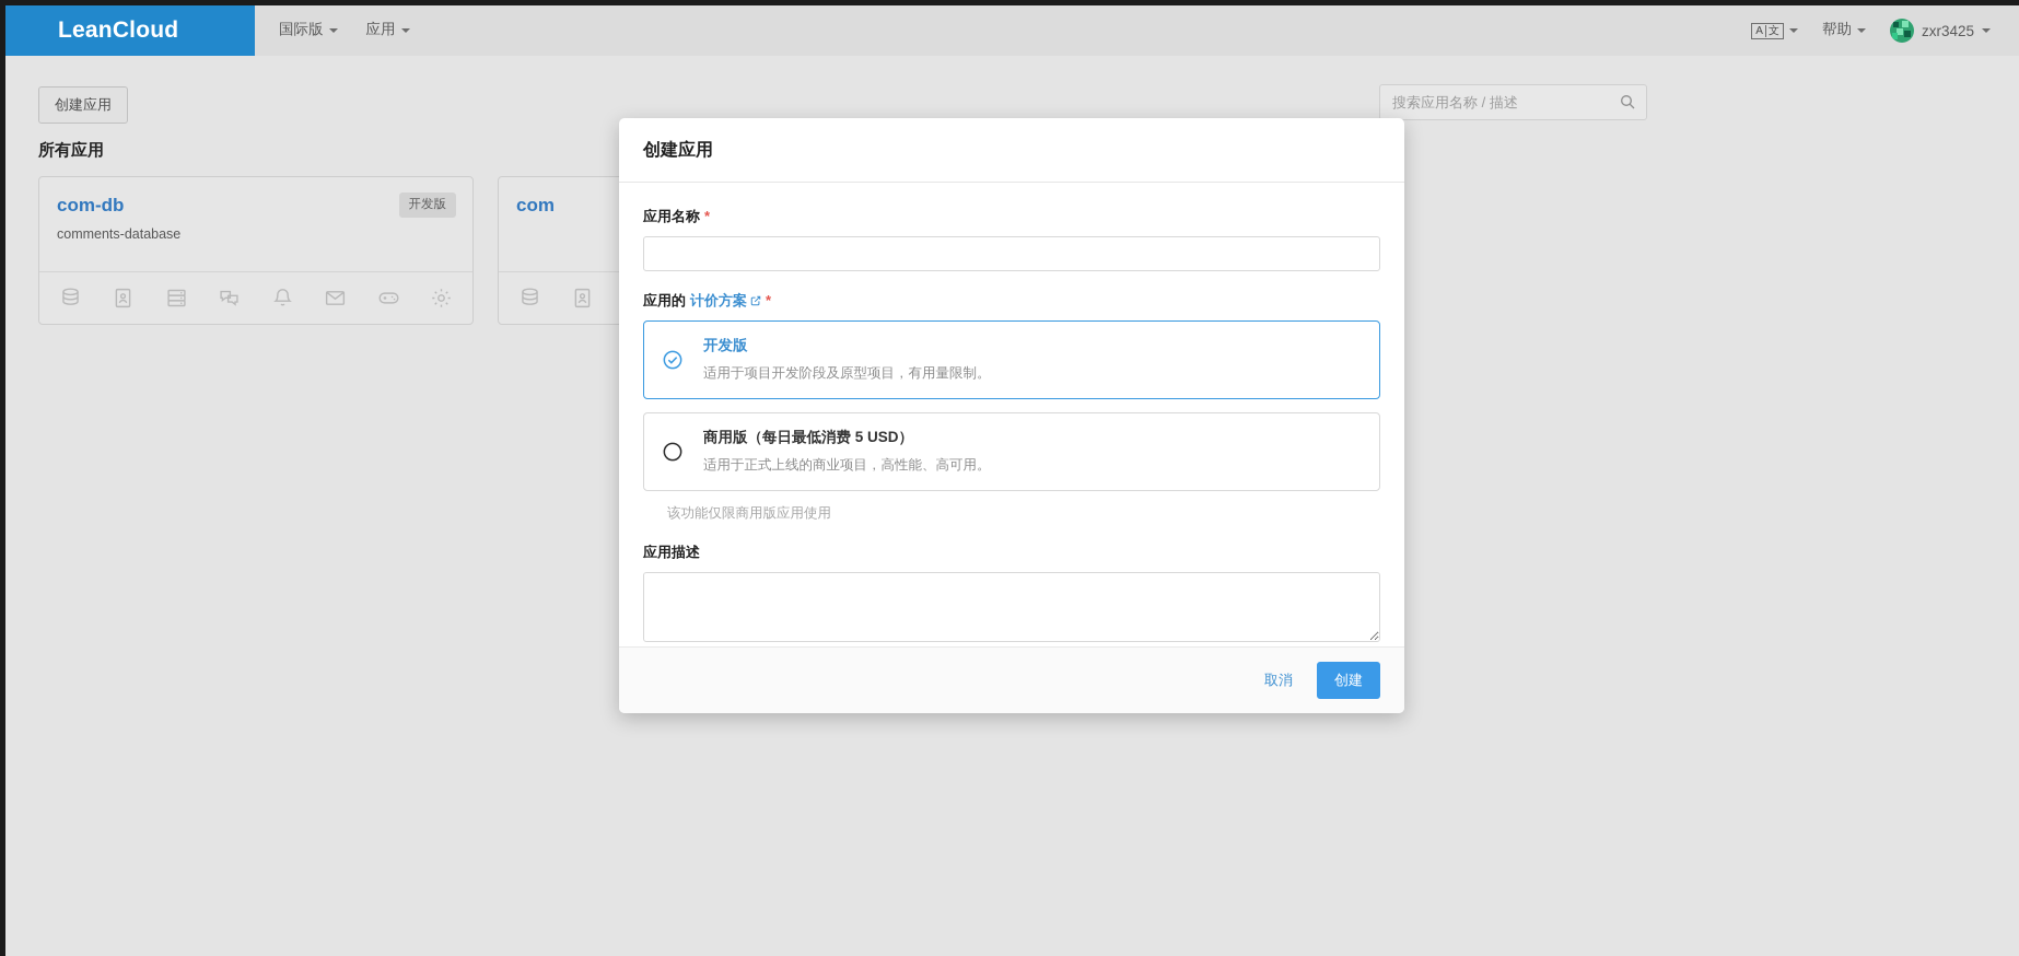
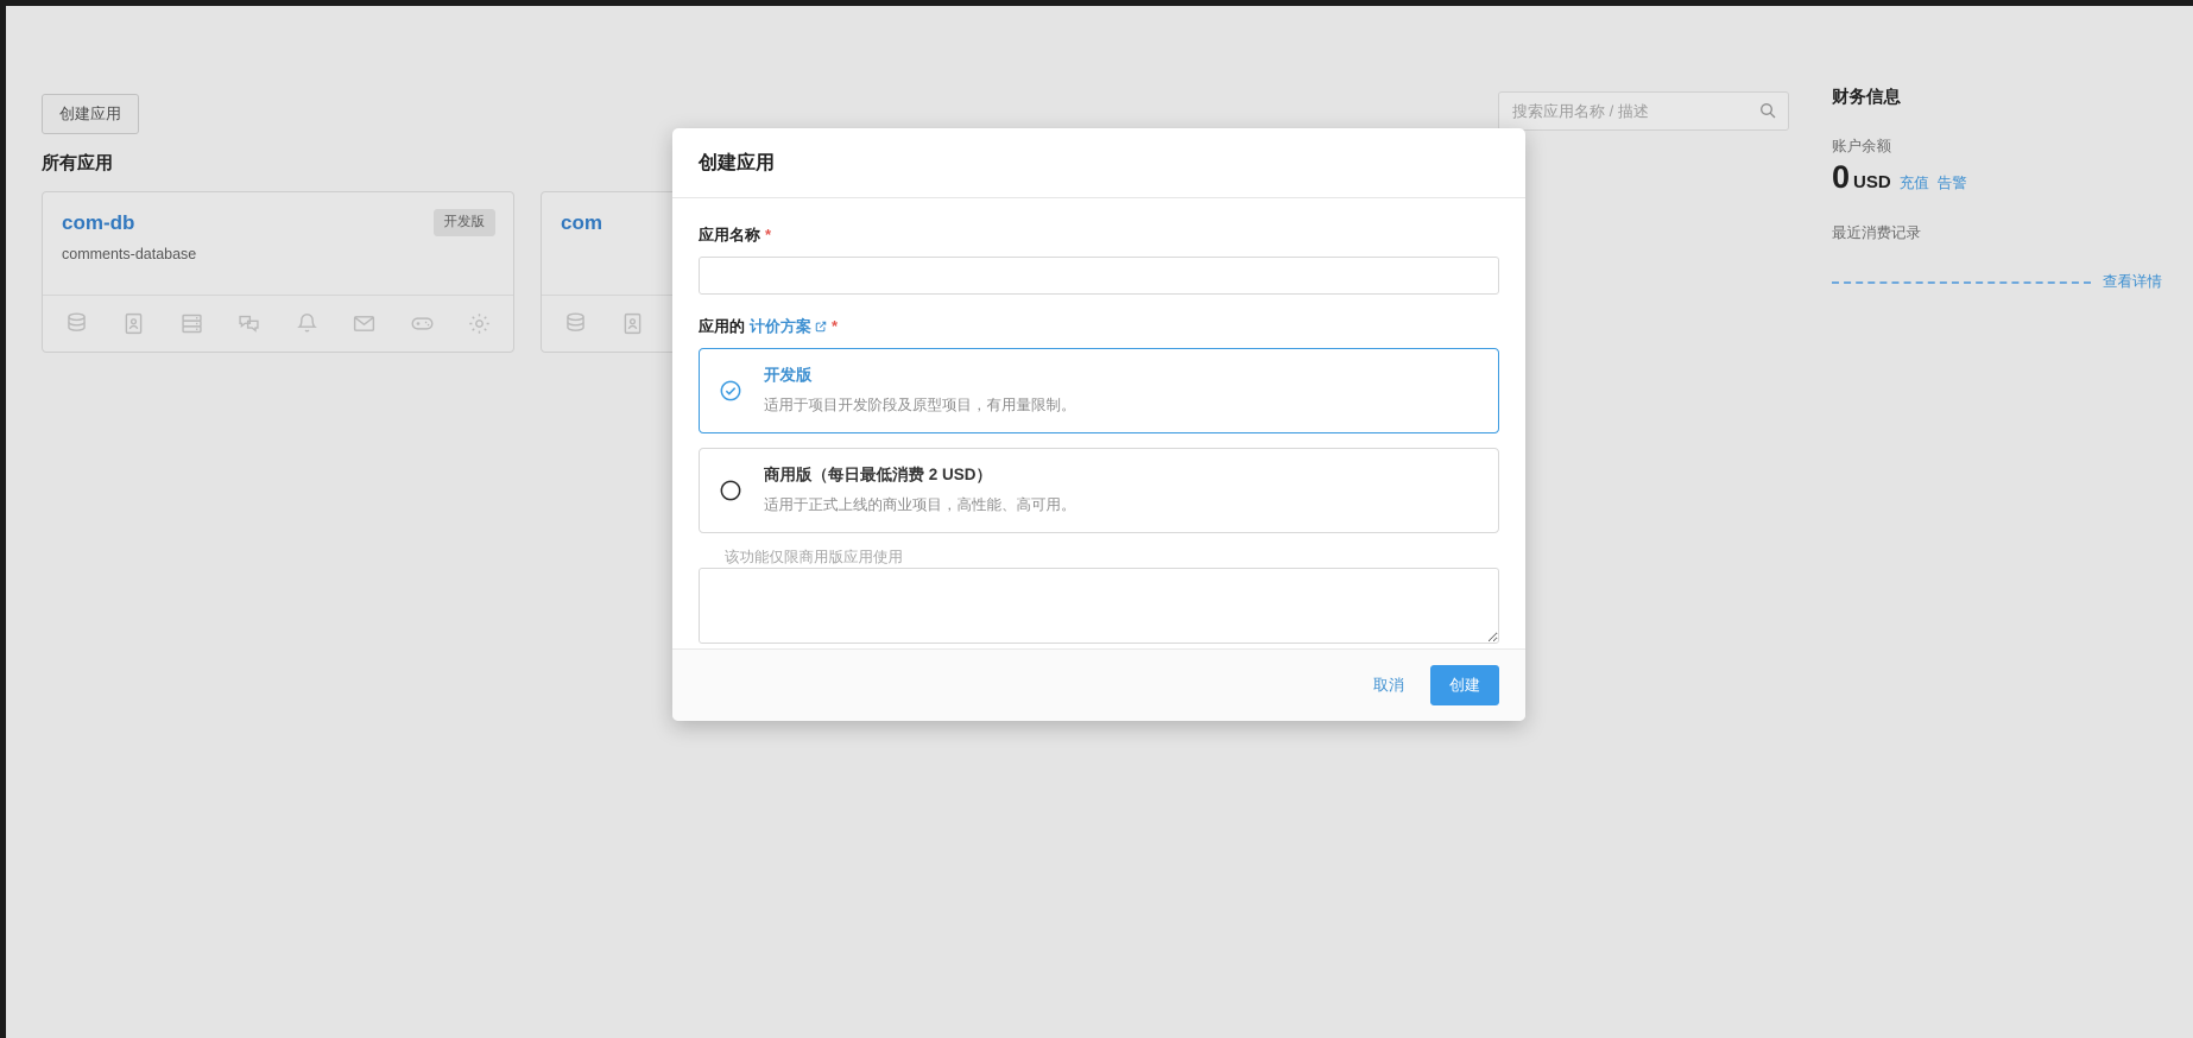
- LeanCloud
- 国际版
- 应用
- A
- 文
- 帮助
- zxr3425
  创建应用
  所有应用
  搜索应用名称 / 描述
  com-db
  comments-database
  开发版
  com
+ 财务信息
+ 账户余额
+ 0
+ USD
+ 充值
+ 告警
+ 最近消费记录
+ 查看详情
  创建应用
  应用名称
  *
  应用的
  计价方案
  *
  开发版
  适用于项目开发阶段及原型项目，有用量限制。
- 商用版（每日最低消费 5 USD）
+ 商用版（每日最低消费 2 USD）
  适用于正式上线的商业项目，高性能、高可用。
  该功能仅限商用版应用使用
- 应用描述
  取消
  创建
